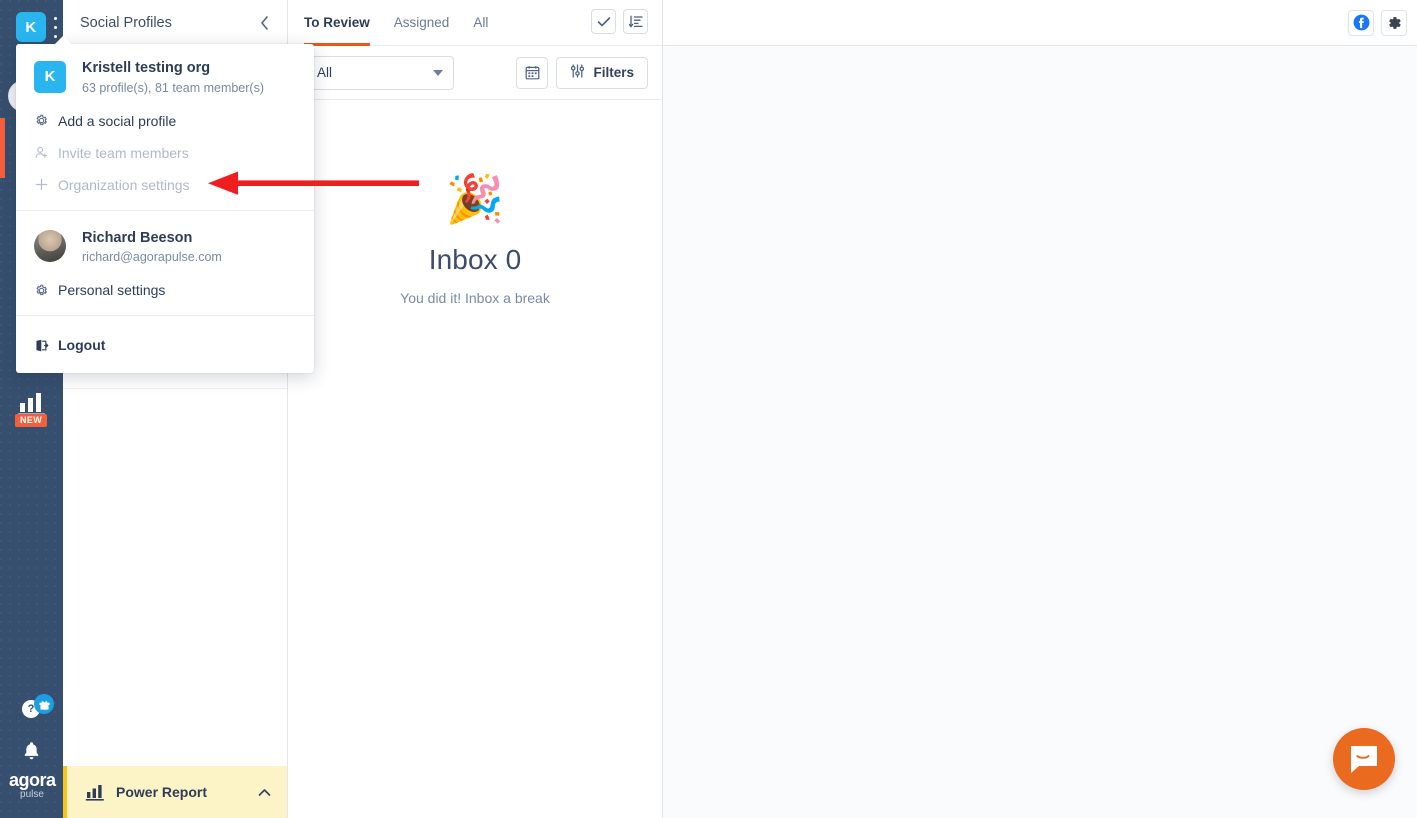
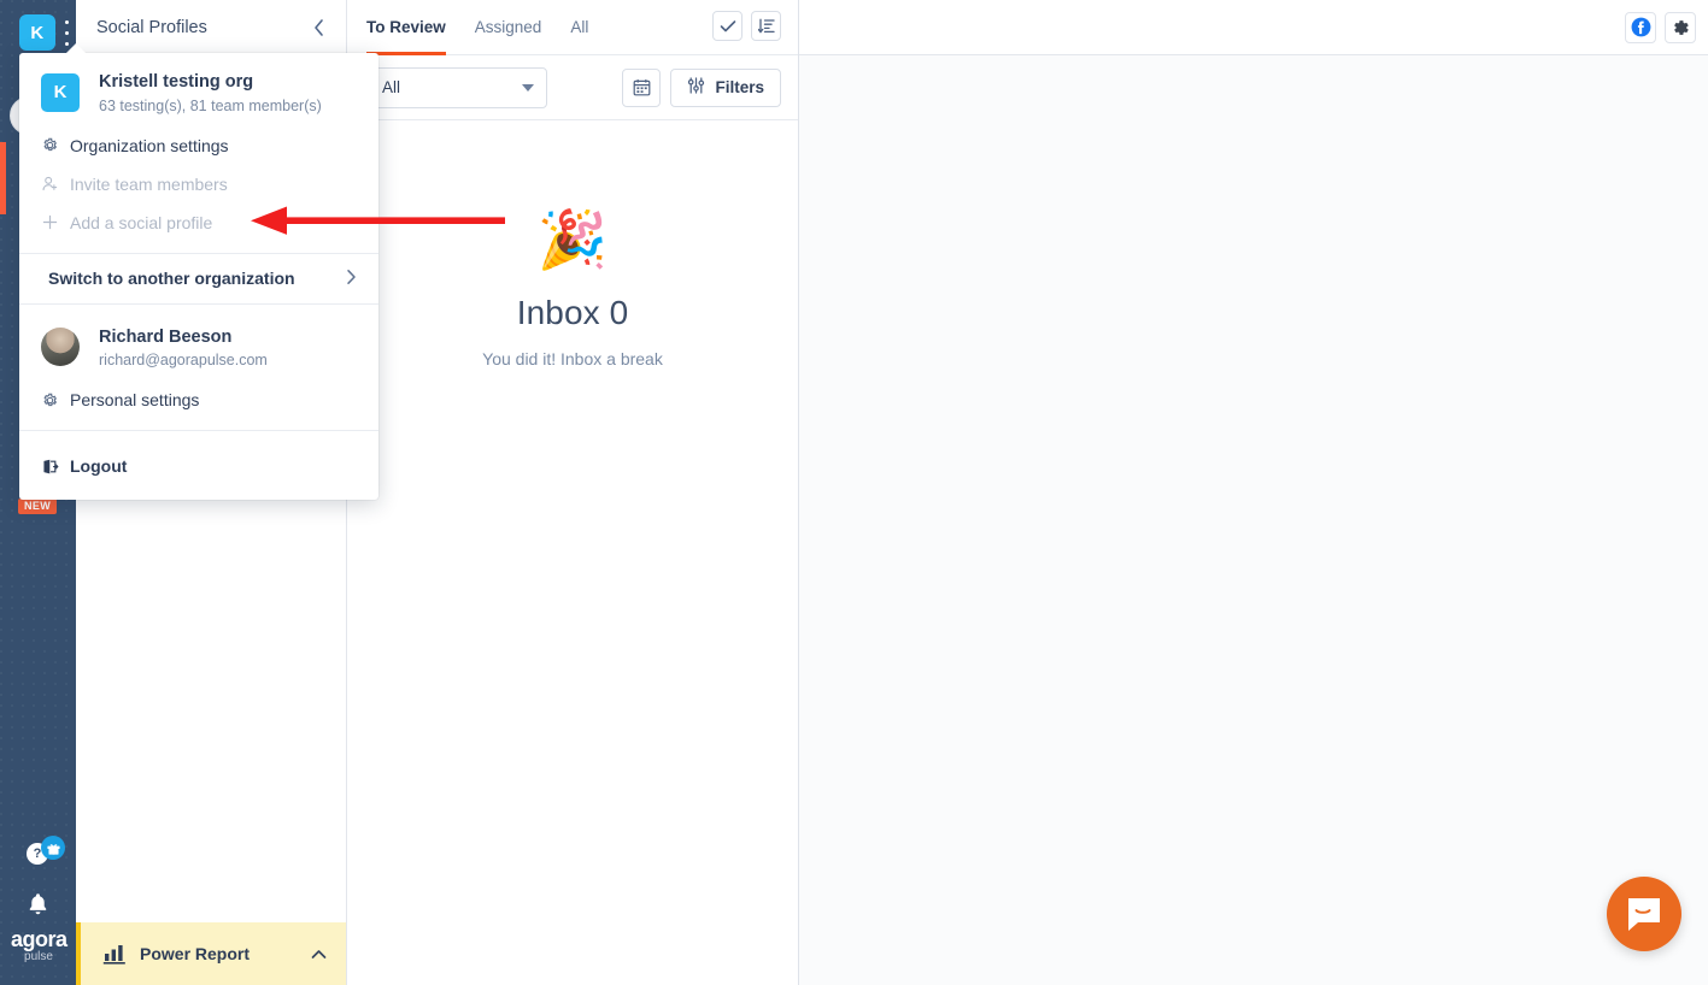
  K
  NEW
  ?
  agora
  pulse
  Social Profiles
  Power Report
  To Review
  Assigned
  All
  All
  Filters
  🎉
  Inbox 0
  You did it! Inbox a break
  K
  Kristell testing org
- 63 profile(s), 81 team member(s)
+ 63 testing(s), 81 team member(s)
- Add a social profile
+ Organization settings
  Invite team members
- Organization settings
+ Add a social profile
+ Switch to another organization
  Richard Beeson
  richard@agorapulse.com
  Personal settings
  Logout
